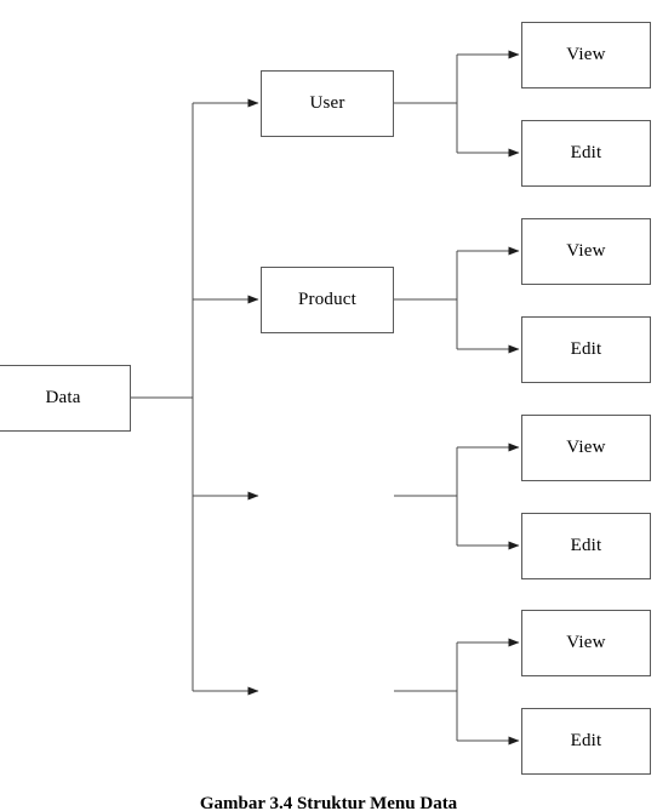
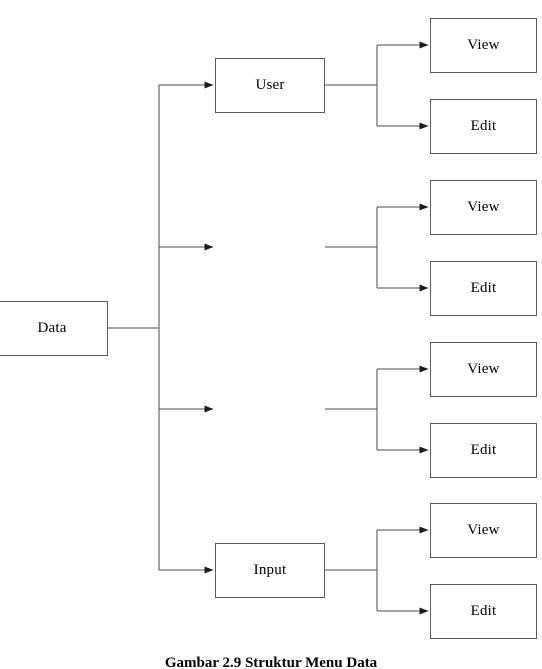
  Data
  User
  View
  Edit
- Product
  View
  Edit
  View
  Edit
+ Input
  View
  Edit
- Gambar 3.4 Struktur Menu Data
+ Gambar 2.9 Struktur Menu Data
